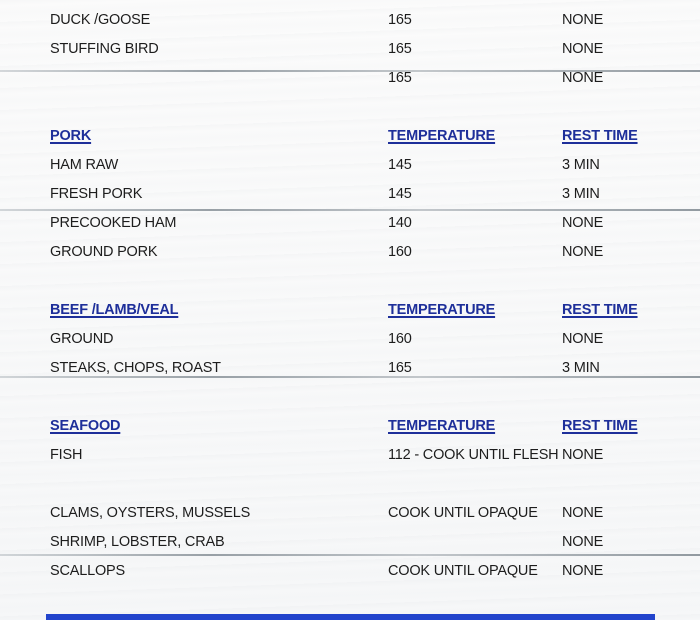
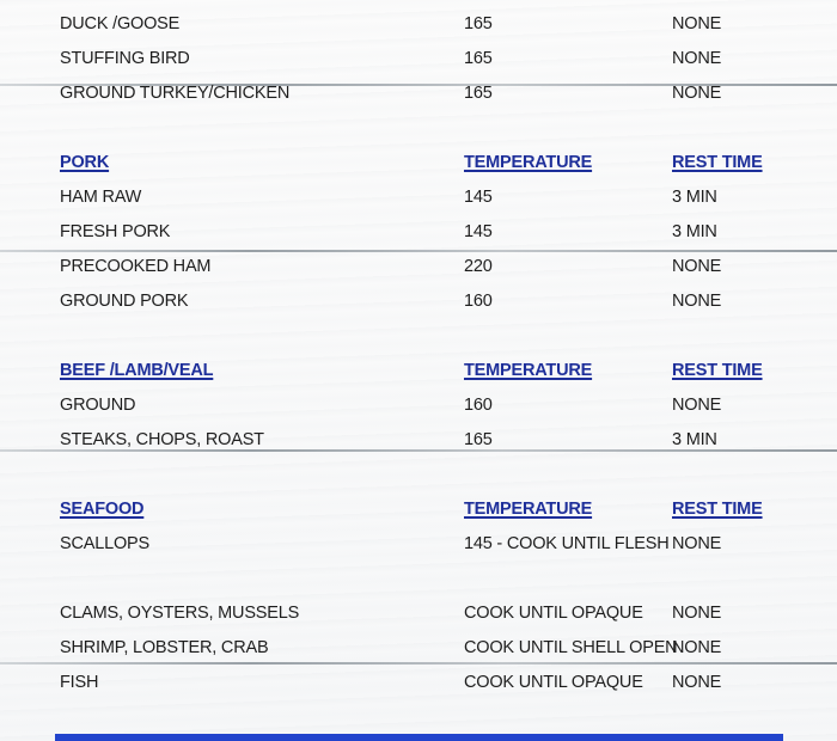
  DUCK /GOOSE
  165
  NONE
  STUFFING BIRD
  165
  NONE
+ GROUND TURKEY/CHICKEN
  165
  NONE
  PORK
  TEMPERATURE
  REST TIME
  HAM RAW
  145
  3 MIN
  FRESH PORK
  145
  3 MIN
  PRECOOKED HAM
- 140
+ 220
  NONE
  GROUND PORK
  160
  NONE
  BEEF /LAMB/VEAL
  TEMPERATURE
  REST TIME
  GROUND
  160
  NONE
  STEAKS, CHOPS, ROAST
  165
  3 MIN
  SEAFOOD
  TEMPERATURE
  REST TIME
- FISH
+ SCALLOPS
- 112 - COOK UNTIL FLESH
+ 145 - COOK UNTIL FLESH
  NONE
  CLAMS, OYSTERS, MUSSELS
  COOK UNTIL OPAQUE
  NONE
  SHRIMP, LOBSTER, CRAB
+ COOK UNTIL SHELL OPEN
  NONE
- SCALLOPS
+ FISH
  COOK UNTIL OPAQUE
  NONE
